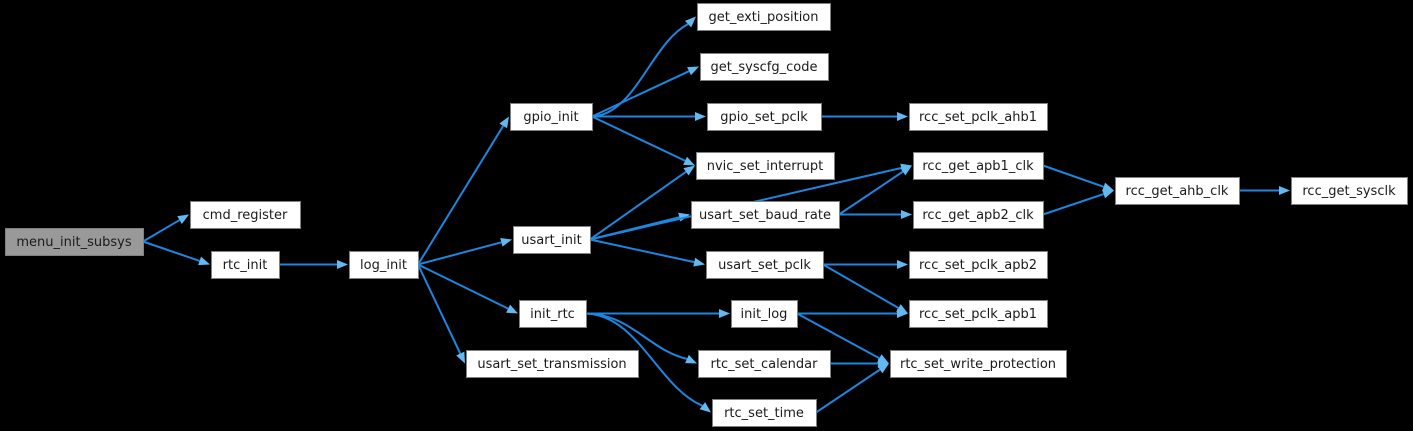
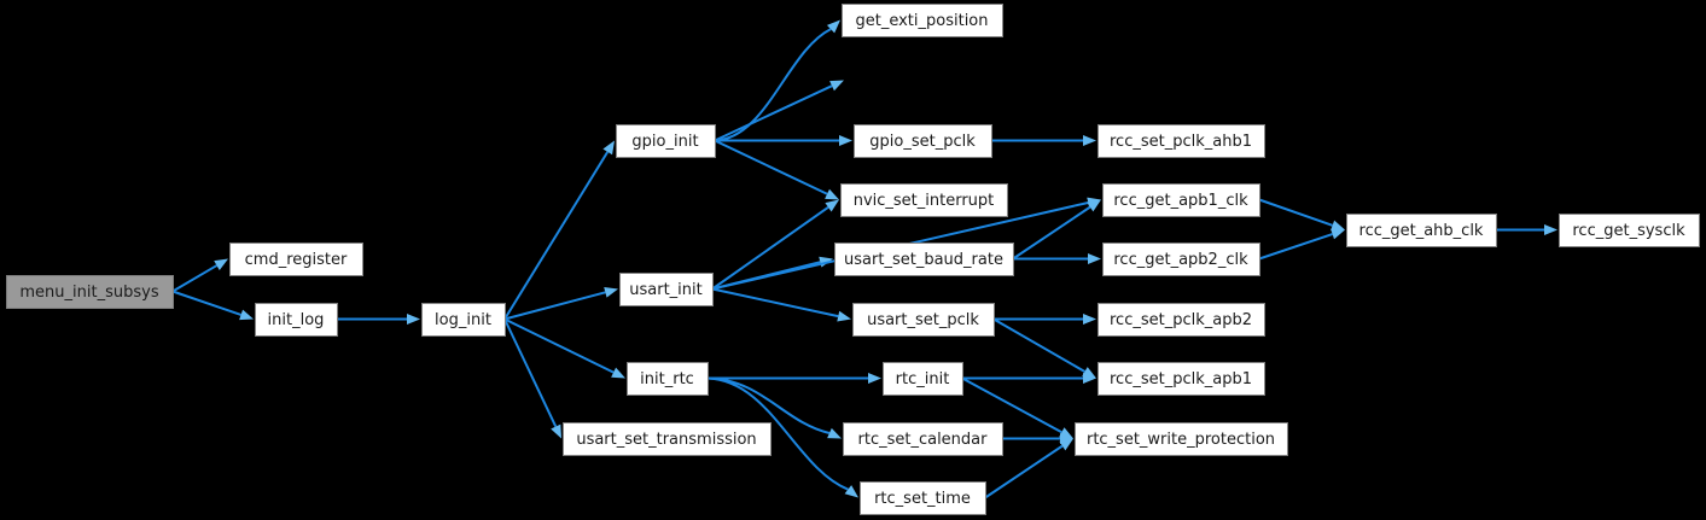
  menu_init_subsys
  cmd_register
- rtc_init
+ init_log
  log_init
  gpio_init
  usart_init
  init_rtc
  usart_set_transmission
  get_exti_position
- get_syscfg_code
  gpio_set_pclk
  nvic_set_interrupt
  usart_set_baud_rate
  usart_set_pclk
- init_log
+ rtc_init
  rtc_set_calendar
  rtc_set_time
  rcc_set_pclk_ahb1
  rcc_get_apb1_clk
  rcc_get_apb2_clk
  rcc_set_pclk_apb2
  rcc_set_pclk_apb1
  rtc_set_write_protection
  rcc_get_ahb_clk
  rcc_get_sysclk
